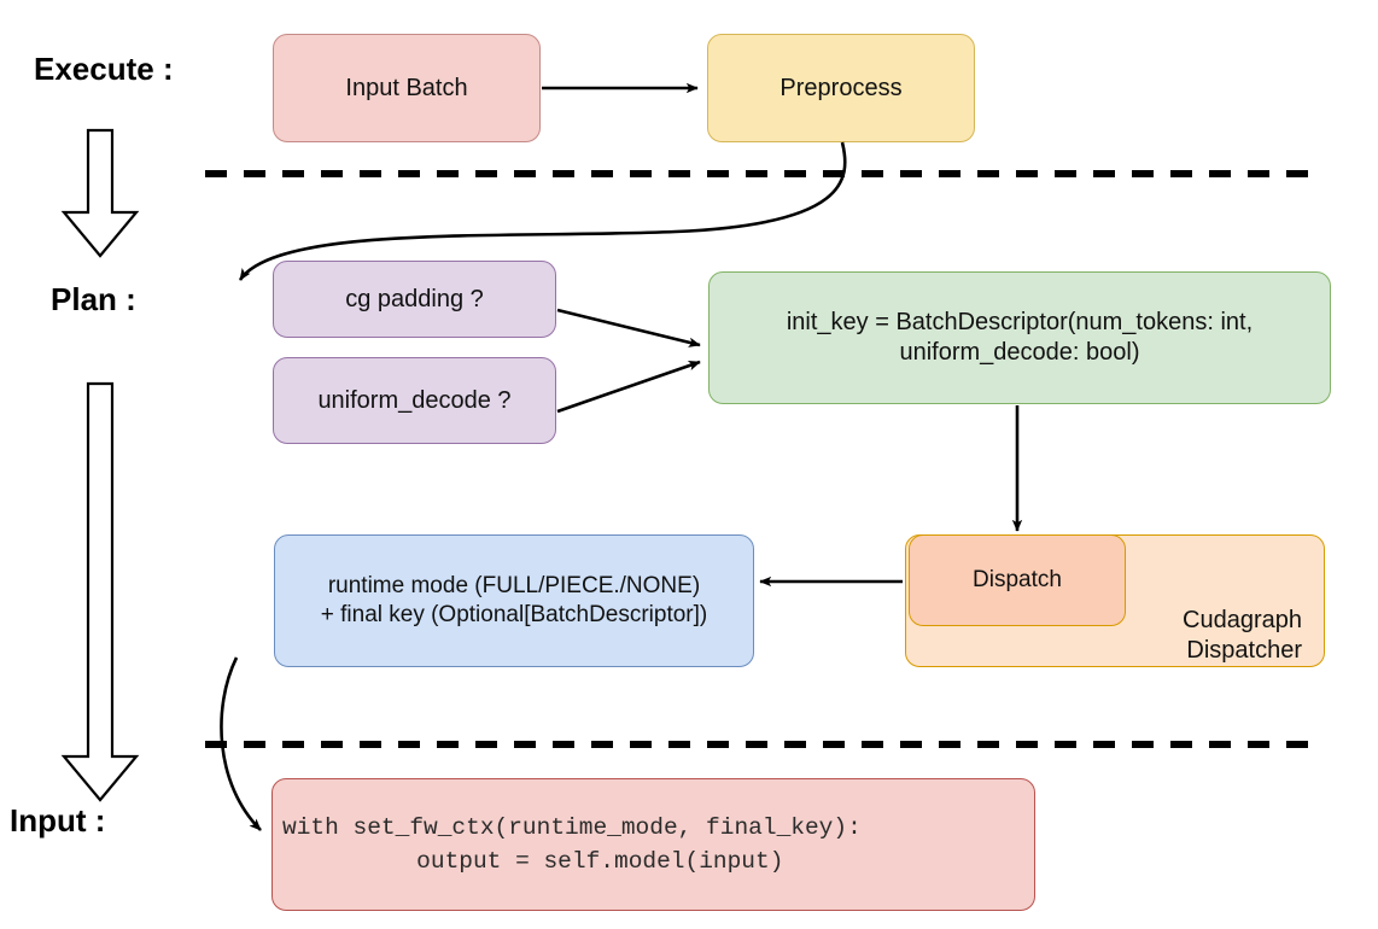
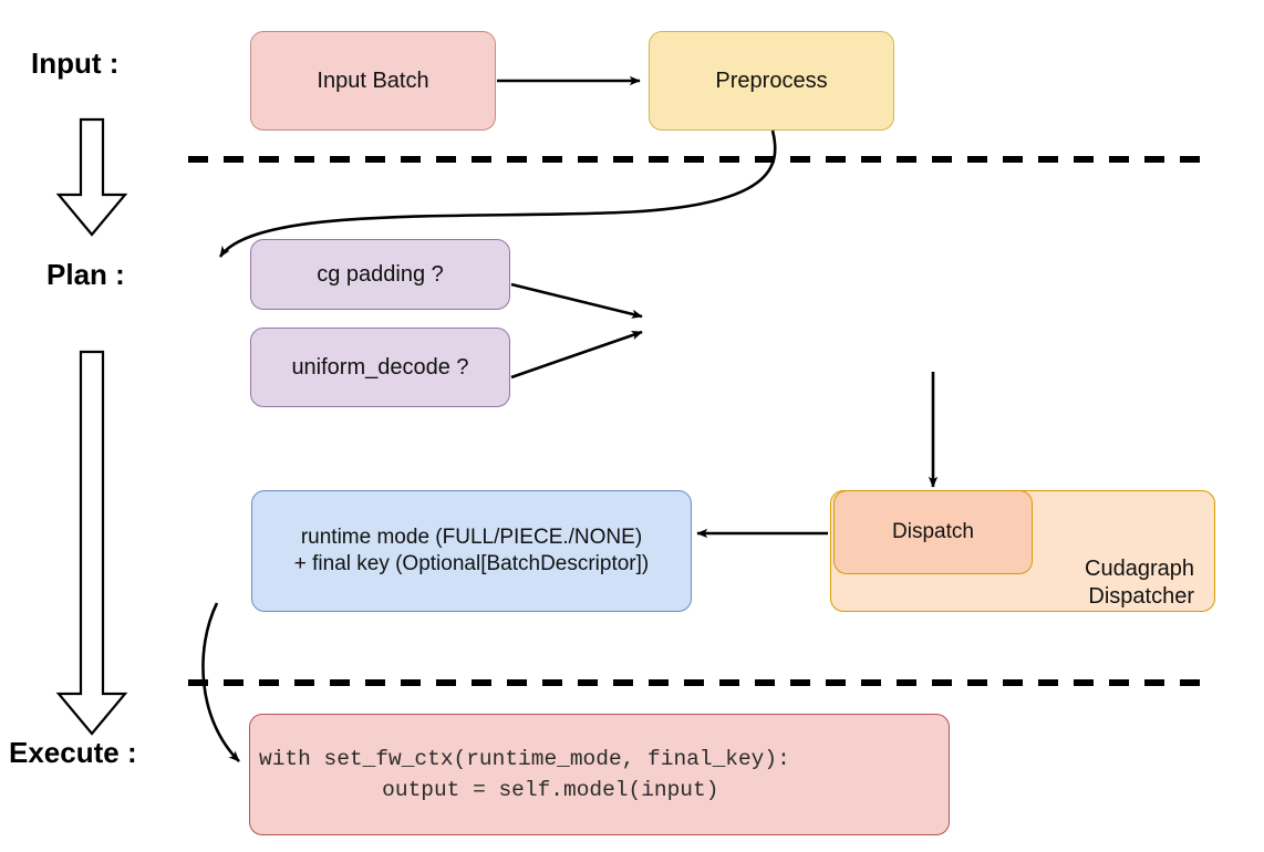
- Execute :
+ Input :
  Plan :
- Input :
+ Execute :
  Input Batch
  Preprocess
  cg padding ?
  uniform_decode ?
- init_key = BatchDescriptor(num_tokens: int,
- uniform_decode: bool)
  Cudagraph
  Dispatcher
  Dispatch
  runtime mode (FULL/PIECE./NONE)
  + final key (Optional[BatchDescriptor])
  with set_fw_ctx(runtime_mode, final_key): output = self.model(input)
